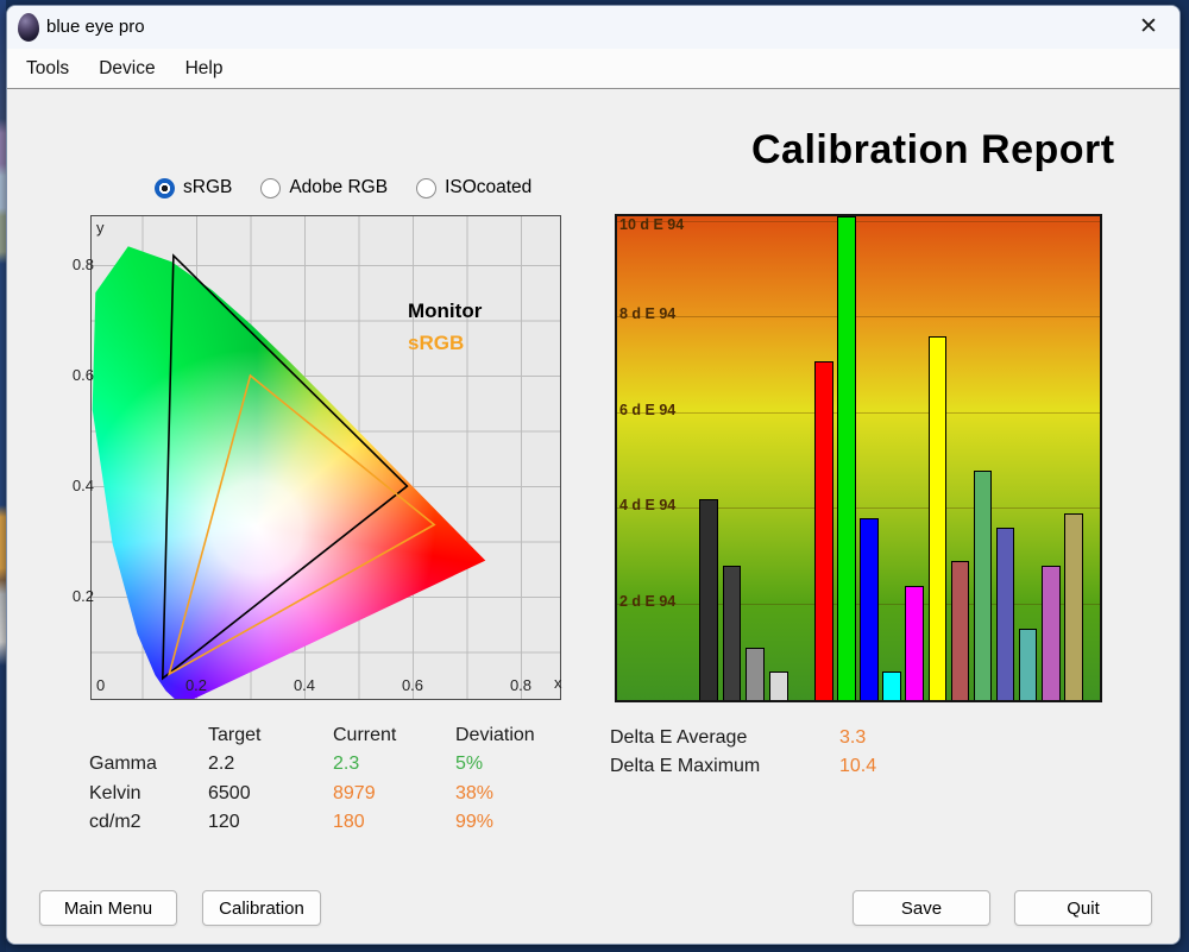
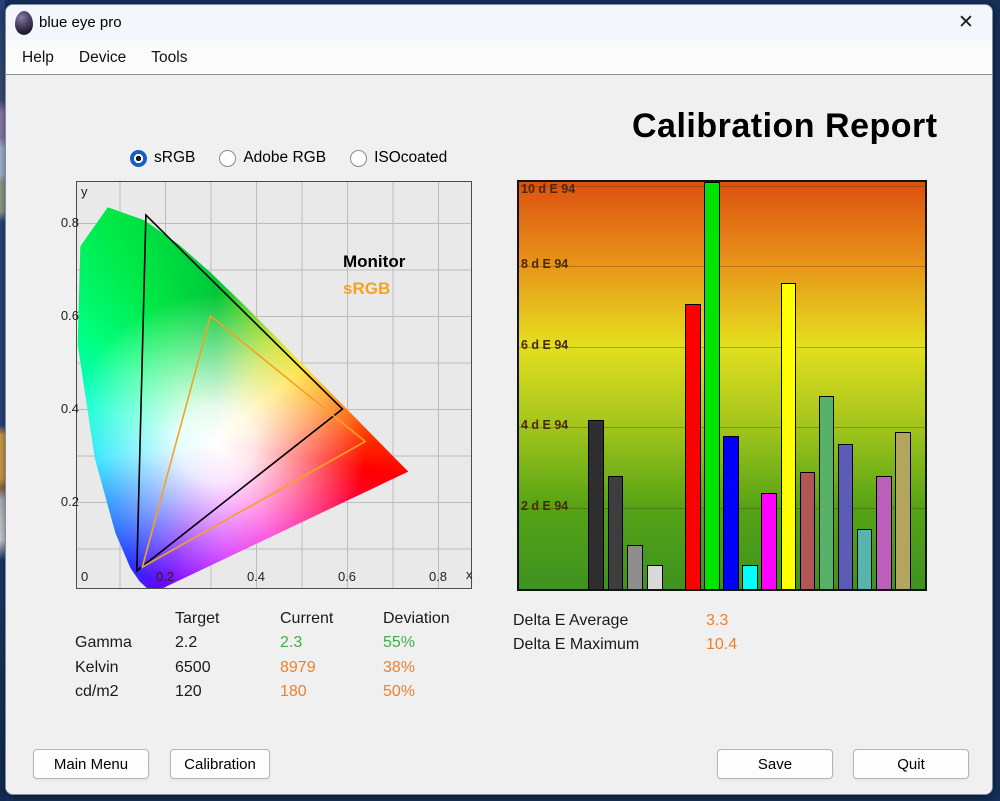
  blue eye pro
  ✕
- Tools
+ Help
  Device
- Help
+ Tools
  Calibration Report
  sRGB
  Adobe RGB
  ISOcoated
  Monitor
  sRGB
  0
  0.2
  0.4
  0.6
  0.8
  0.2
  0.4
  0.6
  0.8
  x
  y
  2 d E 94
  4 d E 94
  6 d E 94
  8 d E 94
  10 d E 94
  Target
  Current
  Deviation
  Gamma
  2.2
  2.3
- 5%
+ 55%
  Kelvin
  6500
  8979
  38%
  cd/m2
  120
  180
- 99%
+ 50%
  Delta E Average
  3.3
  Delta E Maximum
  10.4
  Main Menu
  Calibration
  Save
  Quit
